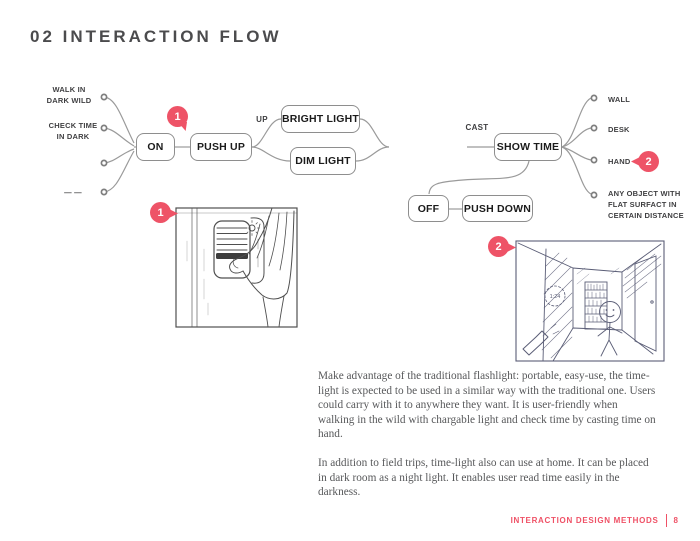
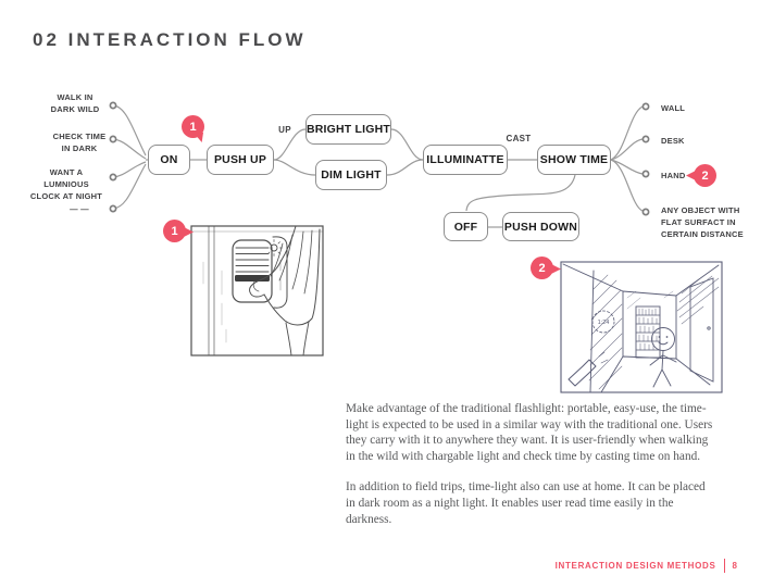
  02 INTERACTION FLOW
  ON
  PUSH UP
  BRIGHT LIGHT
  DIM LIGHT
+ ILLUMINATTE
  SHOW TIME
  OFF
  PUSH DOWN
  UP
  CAST
  WALK IN
  DARK WILD
  CHECK TIME
  IN DARK
+ WANT A LUMNIOUS
+ CLOCK AT NIGHT
  — —
  WALL
  DESK
  HAND
  ANY OBJECT WITH
  FLAT SURFACT IN
  CERTAIN DISTANCE
  1
  2
  1
  2
- Make advantage of the traditional flashlight: portable, easy-use, the time-light is expected to be used in a similar way with the traditional one. Users could carry with it to anywhere they want. It is user-friendly when walking in the wild with chargable light and check time by casting time on hand.
+ Make advantage of the traditional flashlight: portable, easy-use, the time-light is expected to be used in a similar way with the traditional one. Users they carry with it to anywhere they want. It is user-friendly when walking in the wild with chargable light and check time by casting time on hand.
  In addition to field trips, time-light also can use at home. It can be placed in dark room as a night light. It enables user read time easily in the darkness.
  INTERACTION DESIGN METHODS
  8
